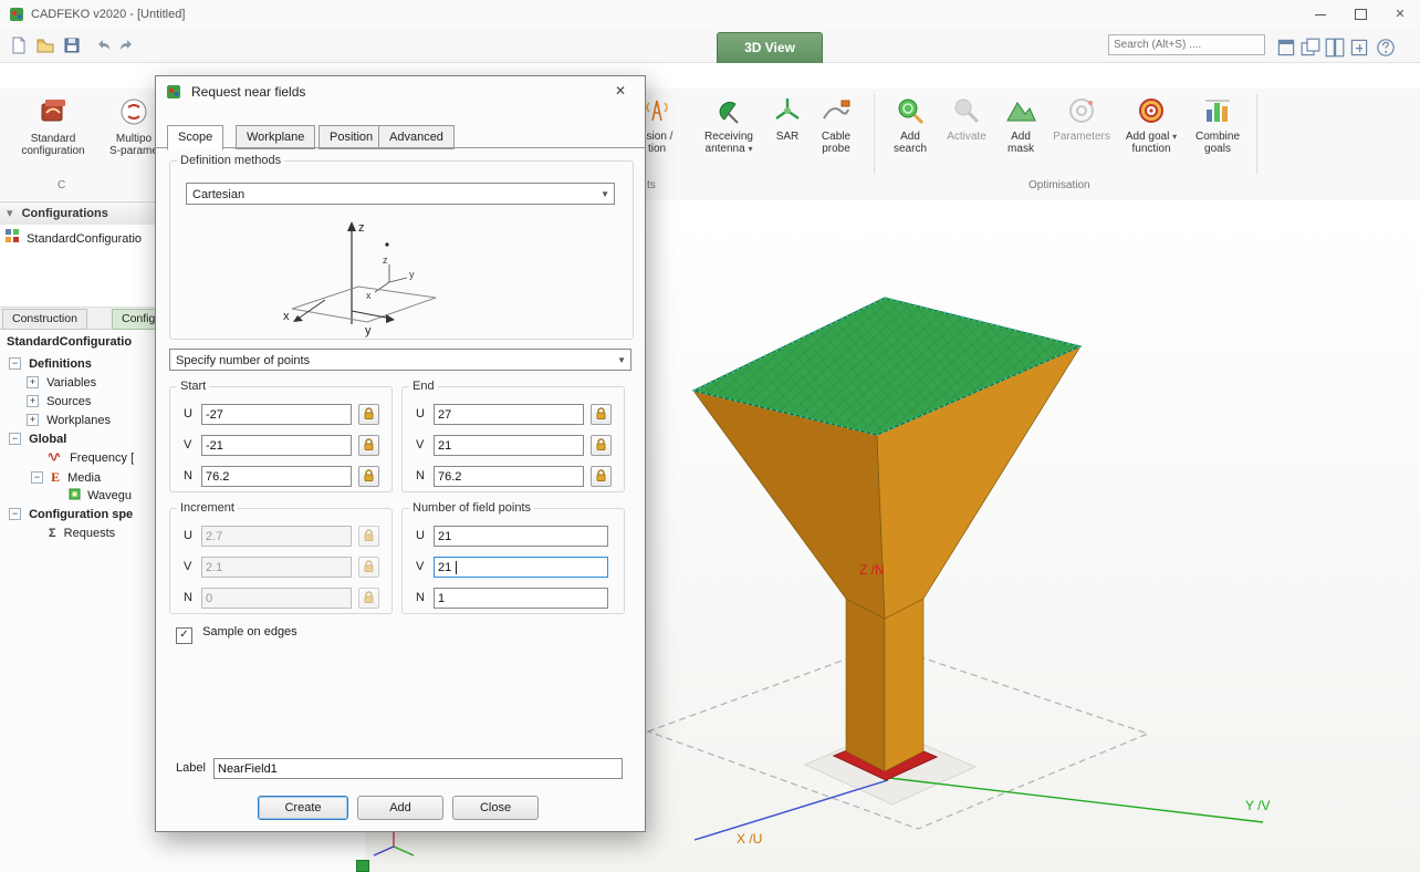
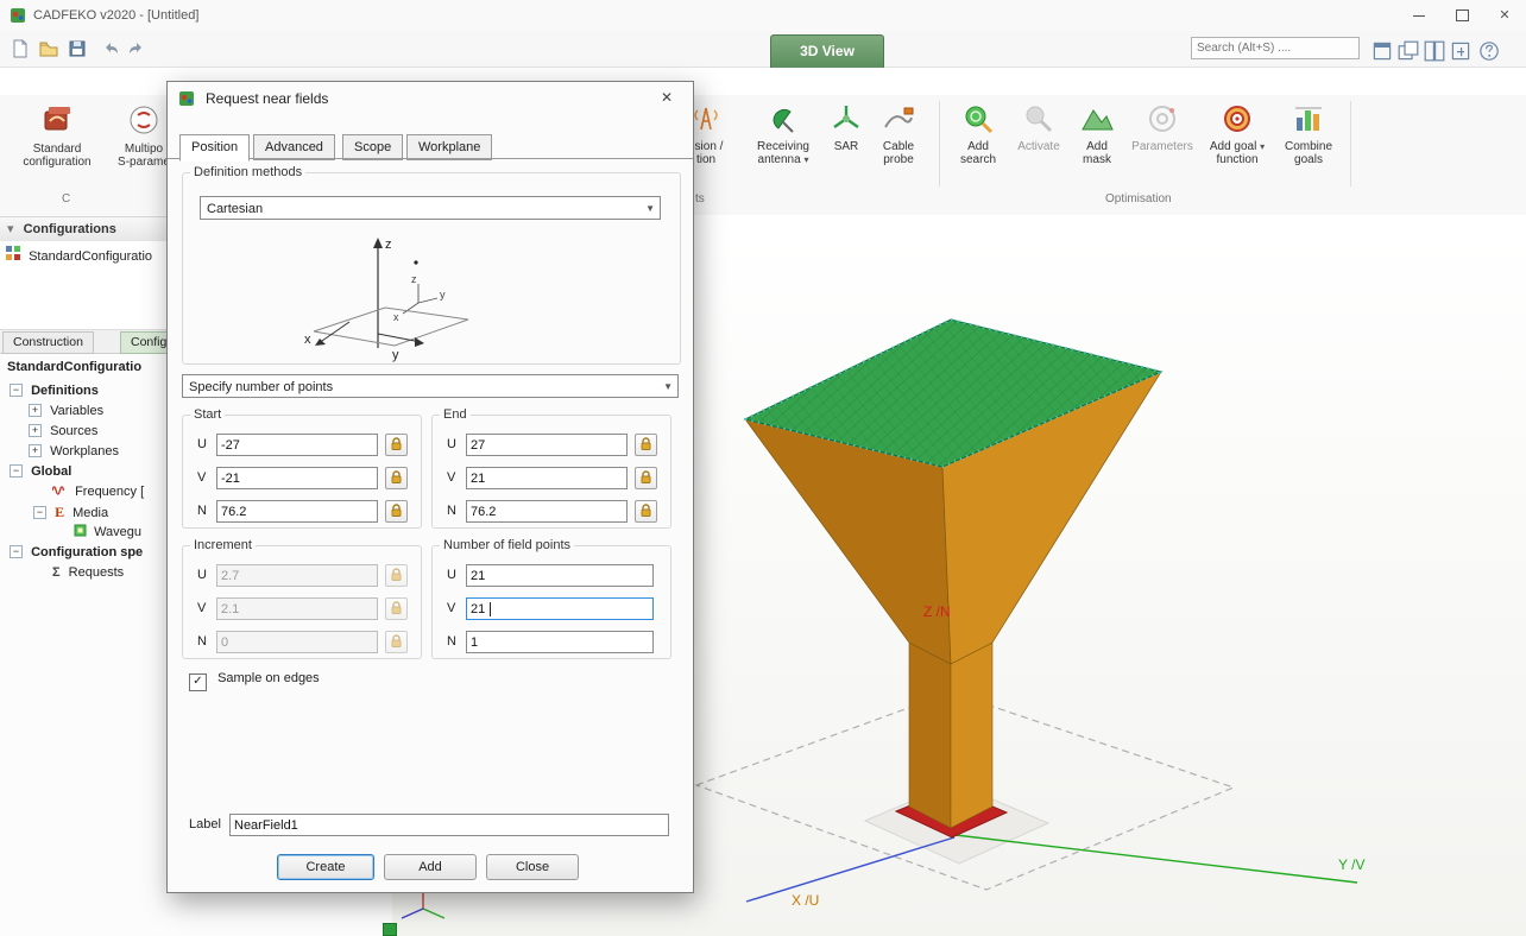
  CADFEKO v2020 - [Untitled]
  ✕
  3D View
  Search (Alt+S) ....
  Standard
  configuration
  Multipo
  S-param
  C
  sion /
  tion
  Receiving
  antenna ▾
  SAR
  Cable
  probe
  ts
  Add
  search
  Activate
  Add
  mask
  Parameters
  Add goal ▾
  function
  Combine
  goals
  Optimisation
  ▾ Configurations
  StandardConfiguratio
  Construction
  Config
  StandardConfiguratio
  − Definitions
  + Variables
  + Sources
  + Workplanes
  − Global
  Frequency [
  − E Media
  Wavegu
  − Configuration spe
  Σ Requests
  X /U
  Y /V
  Z /N
  Request near fields
  ✕
- Scope
+ Position
- Workplane
+ Advanced
- Position
+ Scope
- Advanced
+ Workplane
  Definition methods
  Cartesian
  ▼
  z
  z
  y
  x
  x
  y
  Specify number of points
  ▼
  Start
  U
  -27
  V
  -21
  N
  76.2
  End
  U
  27
  V
  21
  N
  76.2
  Increment
  U
  2.7
  V
  2.1
  N
  0
  Number of field points
  U
  21
  V
  21
  N
  1
  ✓ Sample on edges
  Label
  NearField1
  Create
  Add
  Close
